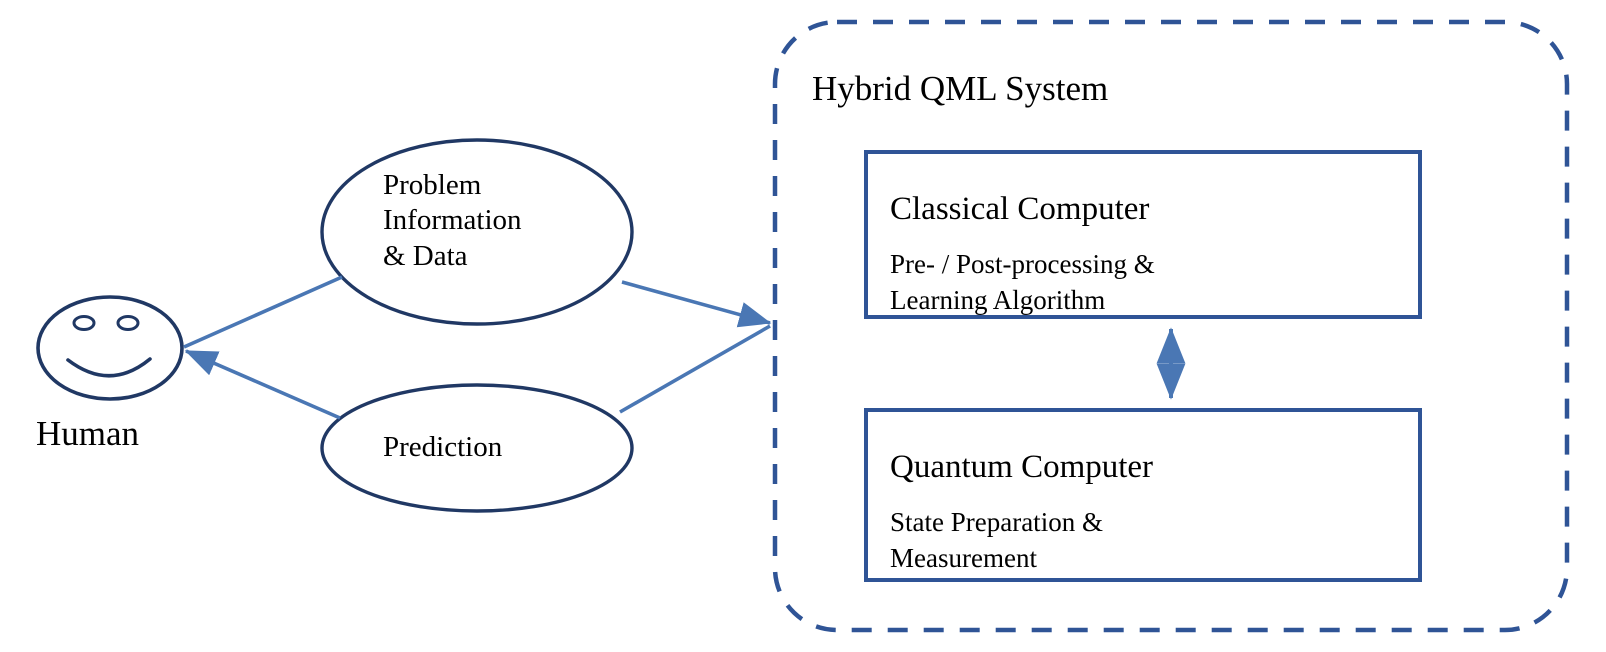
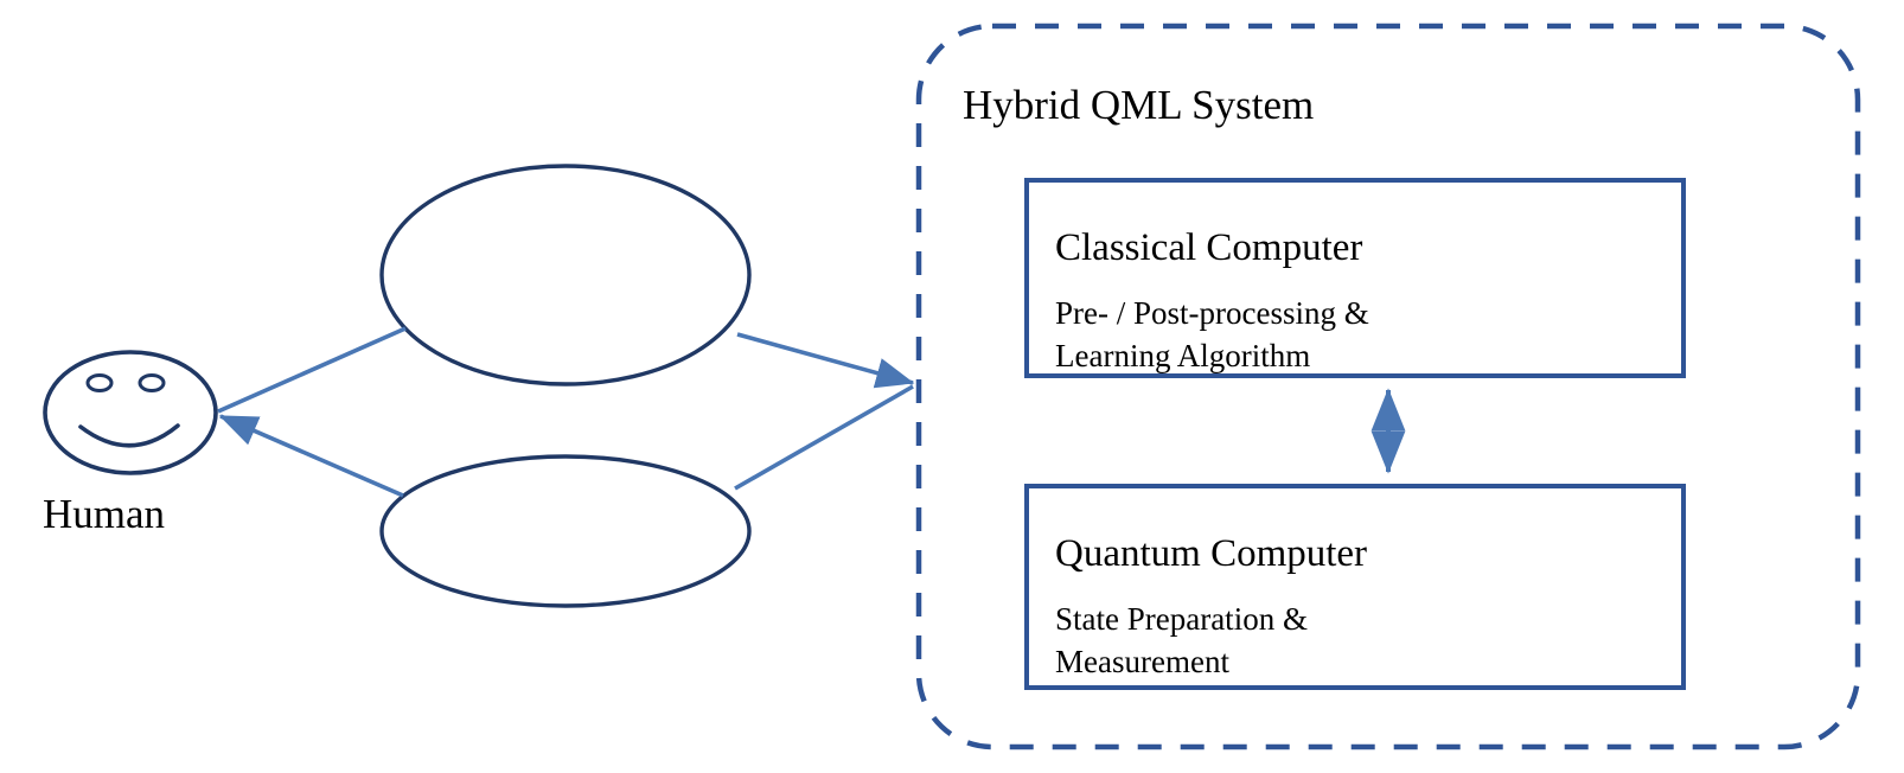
  Human
- Problem
- Information
- & Data
- Prediction
  Hybrid QML System
  Classical Computer
  Pre- / Post-processing &
  Learning Algorithm
  Quantum Computer
  State Preparation &
  Measurement
